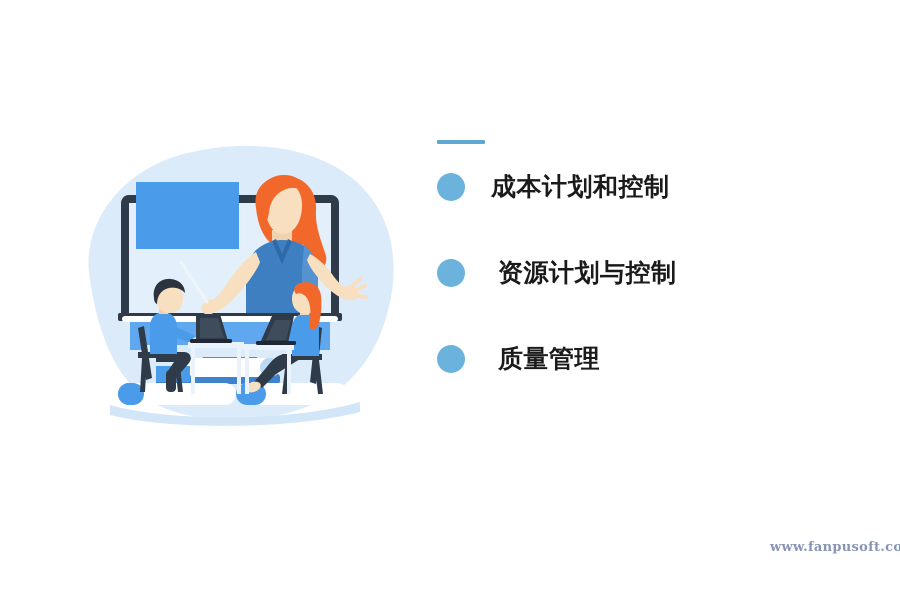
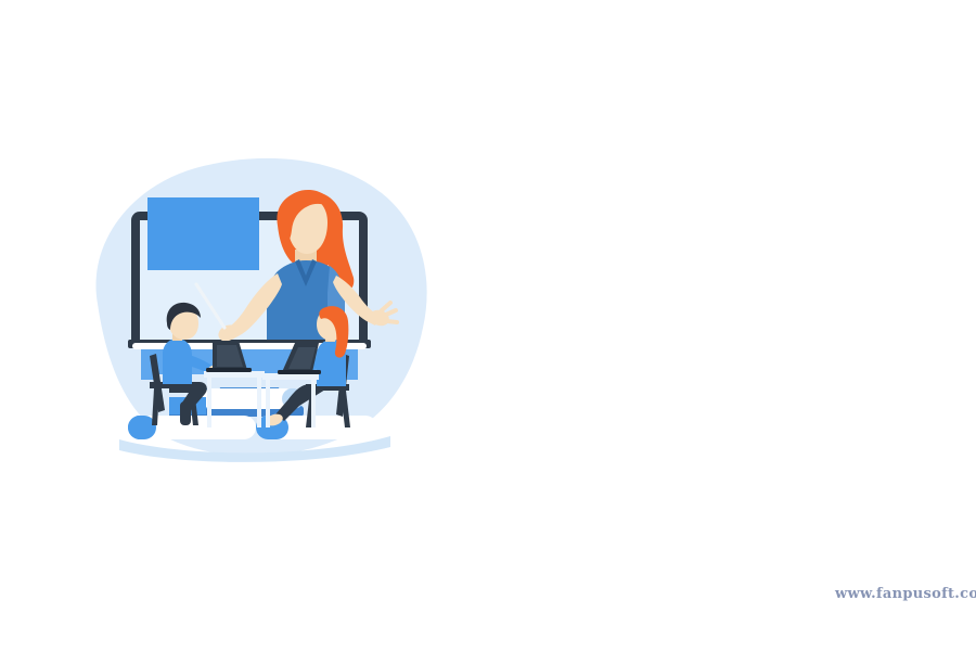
- 成本计划和控制
- 资源计划与控制
- 质量管理
  www.fanpusoft.co
